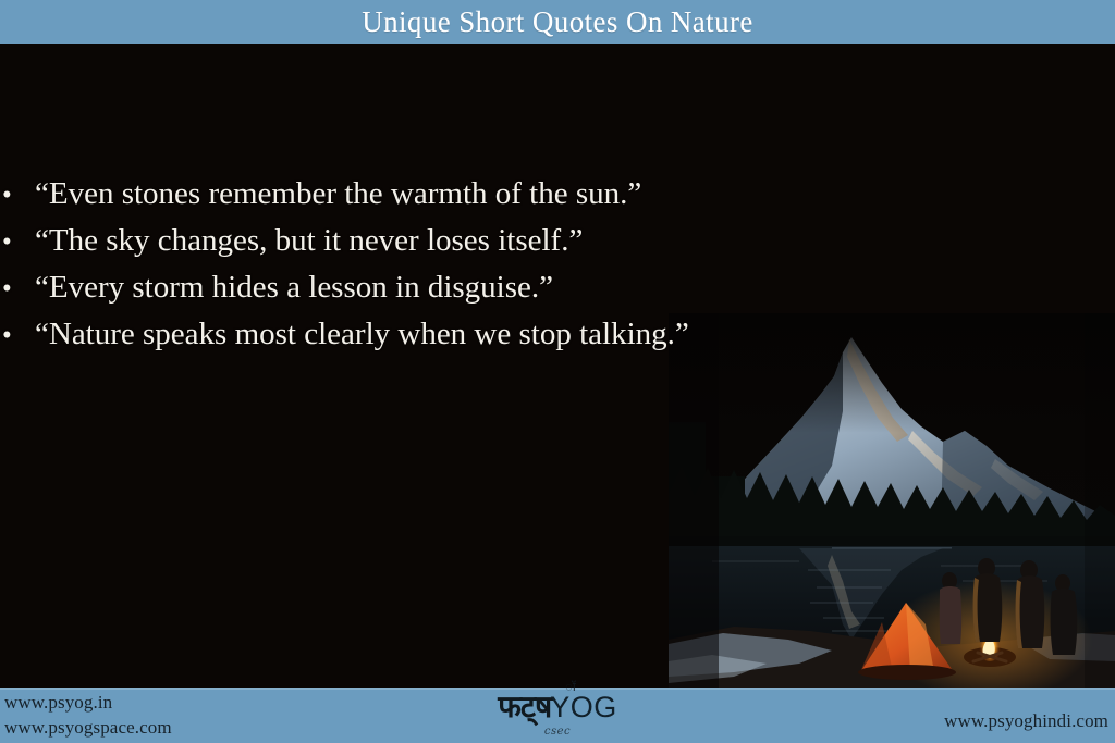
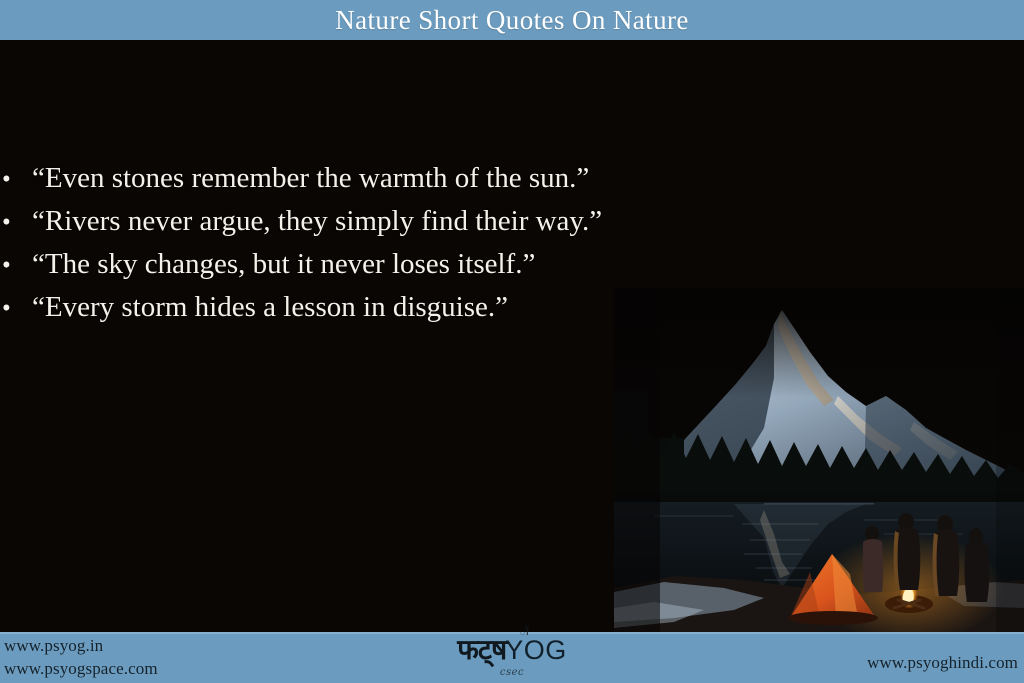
- Unique Short Quotes On Nature
+ Nature Short Quotes On Nature
  • “Even stones remember the warmth of the sun.”
+ • “Rivers never argue, they simply find their way.”
  • “The sky changes, but it never loses itself.”
  • “Every storm hides a lesson in disguise.”
- • “Nature speaks most clearly when we stop talking.”
  www.psyog.in
  www.psyogspace.com
  ॉ
  फट्षYOG
  csec
  www.psyoghindi.com
